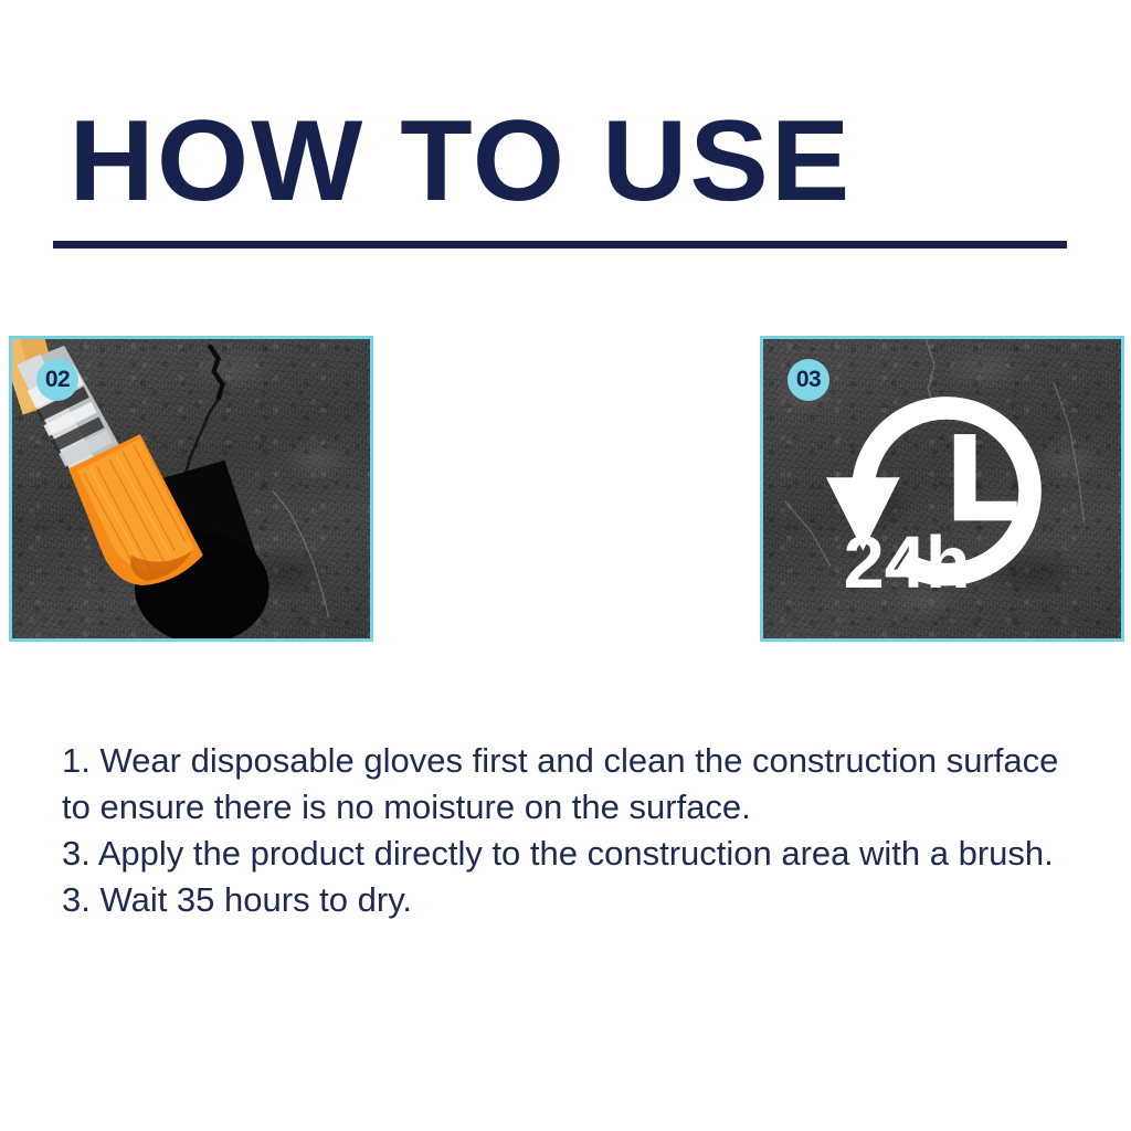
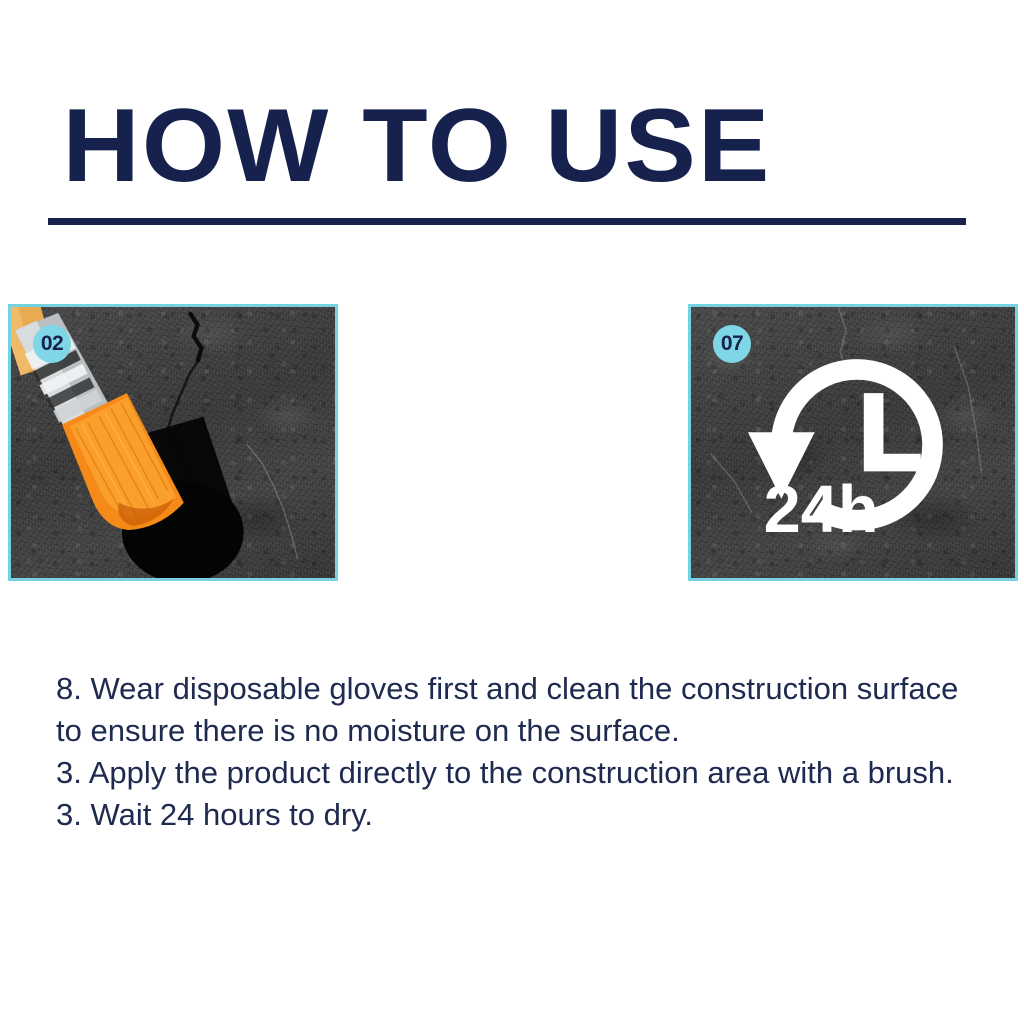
  HOW TO USE
  02
  24h
- 03
+ 07
- 1. Wear disposable gloves first and clean the construction surface to ensure there is no moisture on the surface.
+ 8. Wear disposable gloves first and clean the construction surface to ensure there is no moisture on the surface.
  3. Apply the product directly to the construction area with a brush.
- 3. Wait 35 hours to dry.
+ 3. Wait 24 hours to dry.
